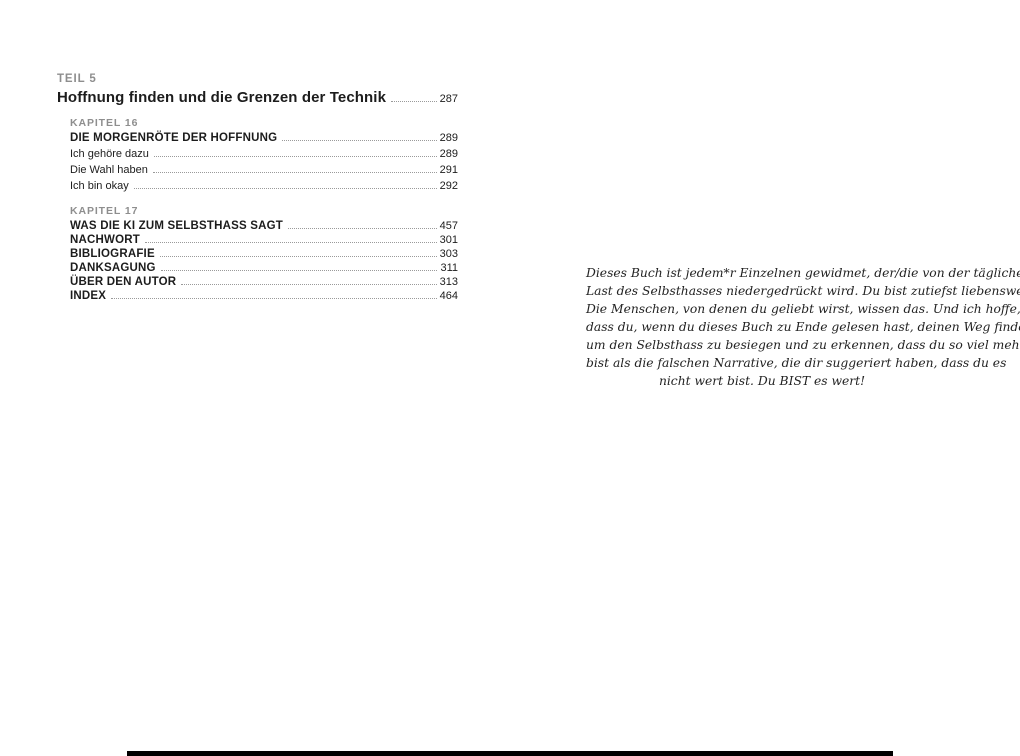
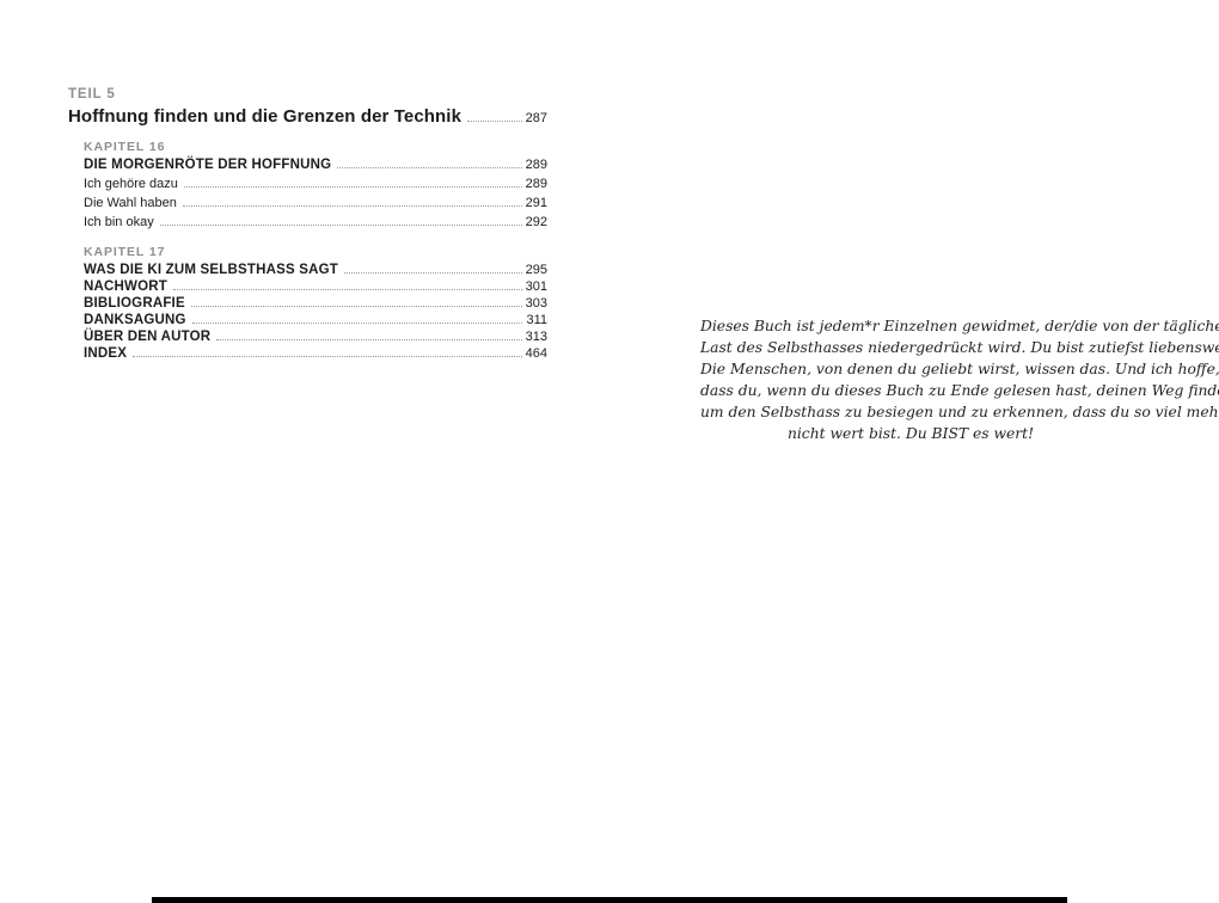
  TEIL 5
  Hoffnung finden und die Grenzen der Technik
  287
  KAPITEL 16
  DIE MORGENRÖTE DER HOFFNUNG
  289
  Ich gehöre dazu
  289
  Die Wahl haben
  291
  Ich bin okay
  292
  KAPITEL 17
  WAS DIE KI ZUM SELBSTHASS SAGT
- 457
+ 295
  NACHWORT
  301
  BIBLIOGRAFIE
  303
  DANKSAGUNG
  311
  ÜBER DEN AUTOR
  313
  INDEX
  464
  Dieses Buch ist jedem*r Einzelnen gewidmet, der/die von der täglich
  Last des Selbsthasses niedergedrückt wird. Du bist zutiefst liebensw
  Die Menschen, von denen du geliebt wirst, wissen das. Und ich hoffe,
  dass du, wenn du dieses Buch zu Ende gelesen hast, deinen Weg find
  um den Selbsthass zu besiegen und zu erkennen, dass du so viel meh
- bist als die falschen Narrative, die dir suggeriert haben, dass du es
  nicht wert bist. Du BIST es wert!
